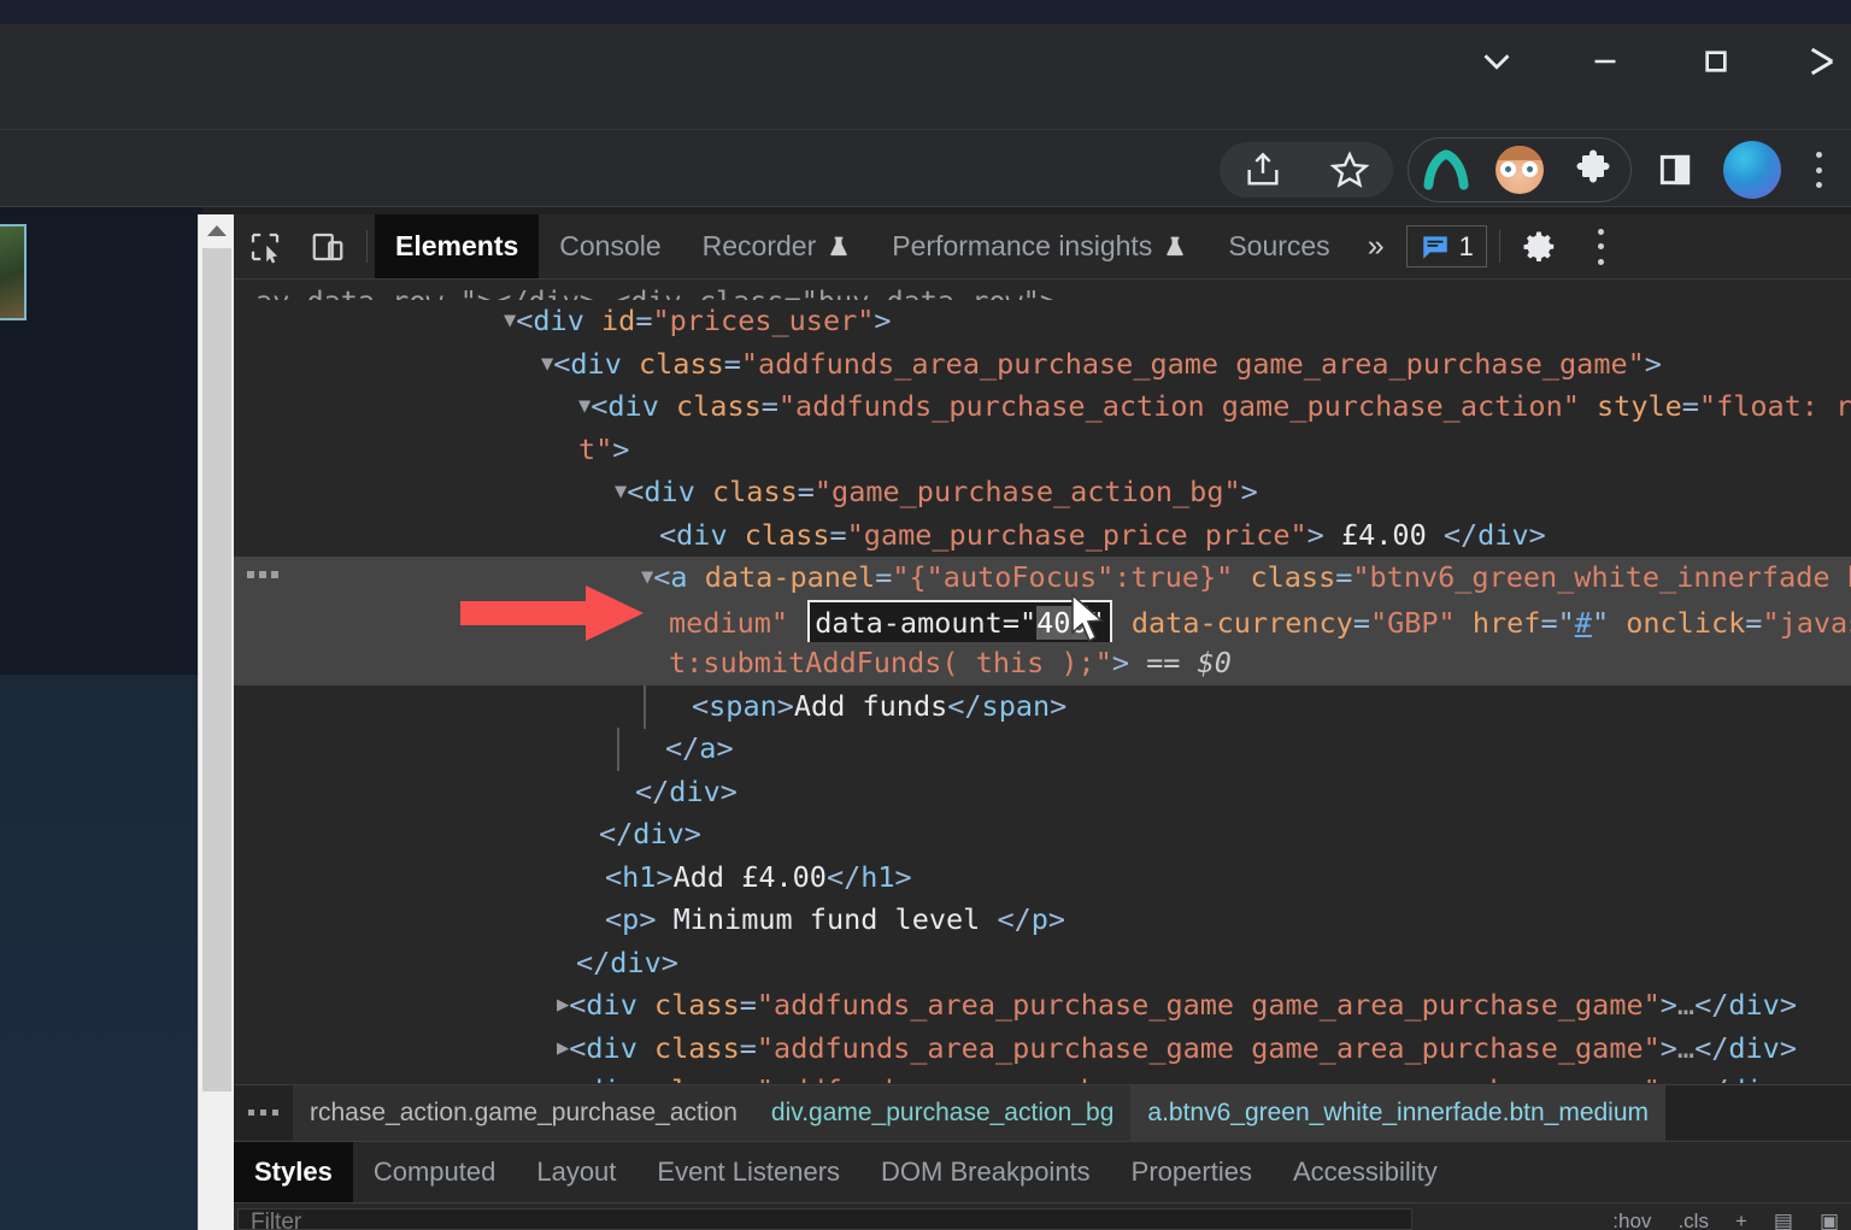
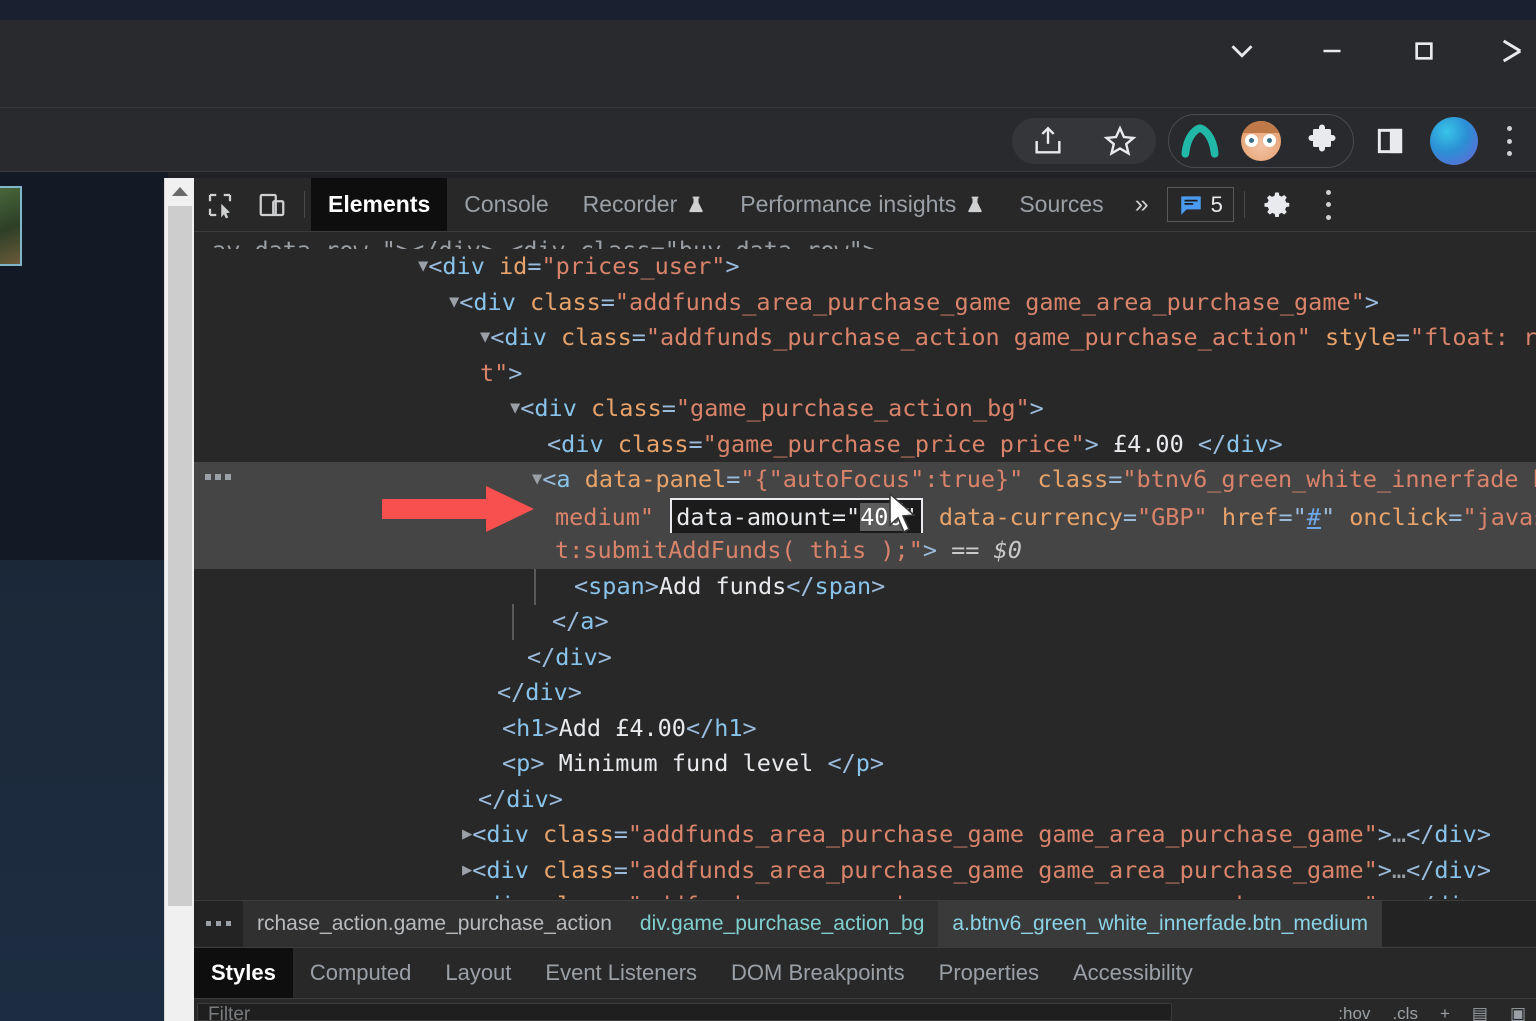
  Elements
  Console
  Recorder
  Performance insights
  Sources
  »
- 1
+ 5
  ▼<div id="prices_user">
  ▼<div class="addfunds_area_purchase_game game_area_purchase_game">
  ▼<div class="addfunds_purchase_action game_purchase_action" style="float: r
  t">
  ▼<div class="game_purchase_action_bg">
  <div class="game_purchase_price price"> £4.00 </div>
  ▼<a data-panel="{"autoFocus":true}" class="btnv6_green_white_innerfade
  medium" data-amount="40 " data-currency="GBP" href="#" onclick="java
  t:submitAddFunds( this );"> == $0
  <span>Add funds</span>
  </a>
  </div>
  </div>
  <h1>Add £4.00</h1>
  <p> Minimum fund level </p>
  </div>
  ▶<div class="addfunds_area_purchase_game game_area_purchase_game">…</div>
  ▶<div class="addfunds_area_purchase_game game_area_purchase_game">…</div>
  rchase_action.game_purchase_action
  div.game_purchase_action_bg
  a.btnv6_green_white_innerfade.btn_medium
  Styles
  Computed
  Layout
  Event Listeners
  DOM Breakpoints
  Properties
  Accessibility
  Filter
  :hov
  .cls
  +
  ▤
  ▣
